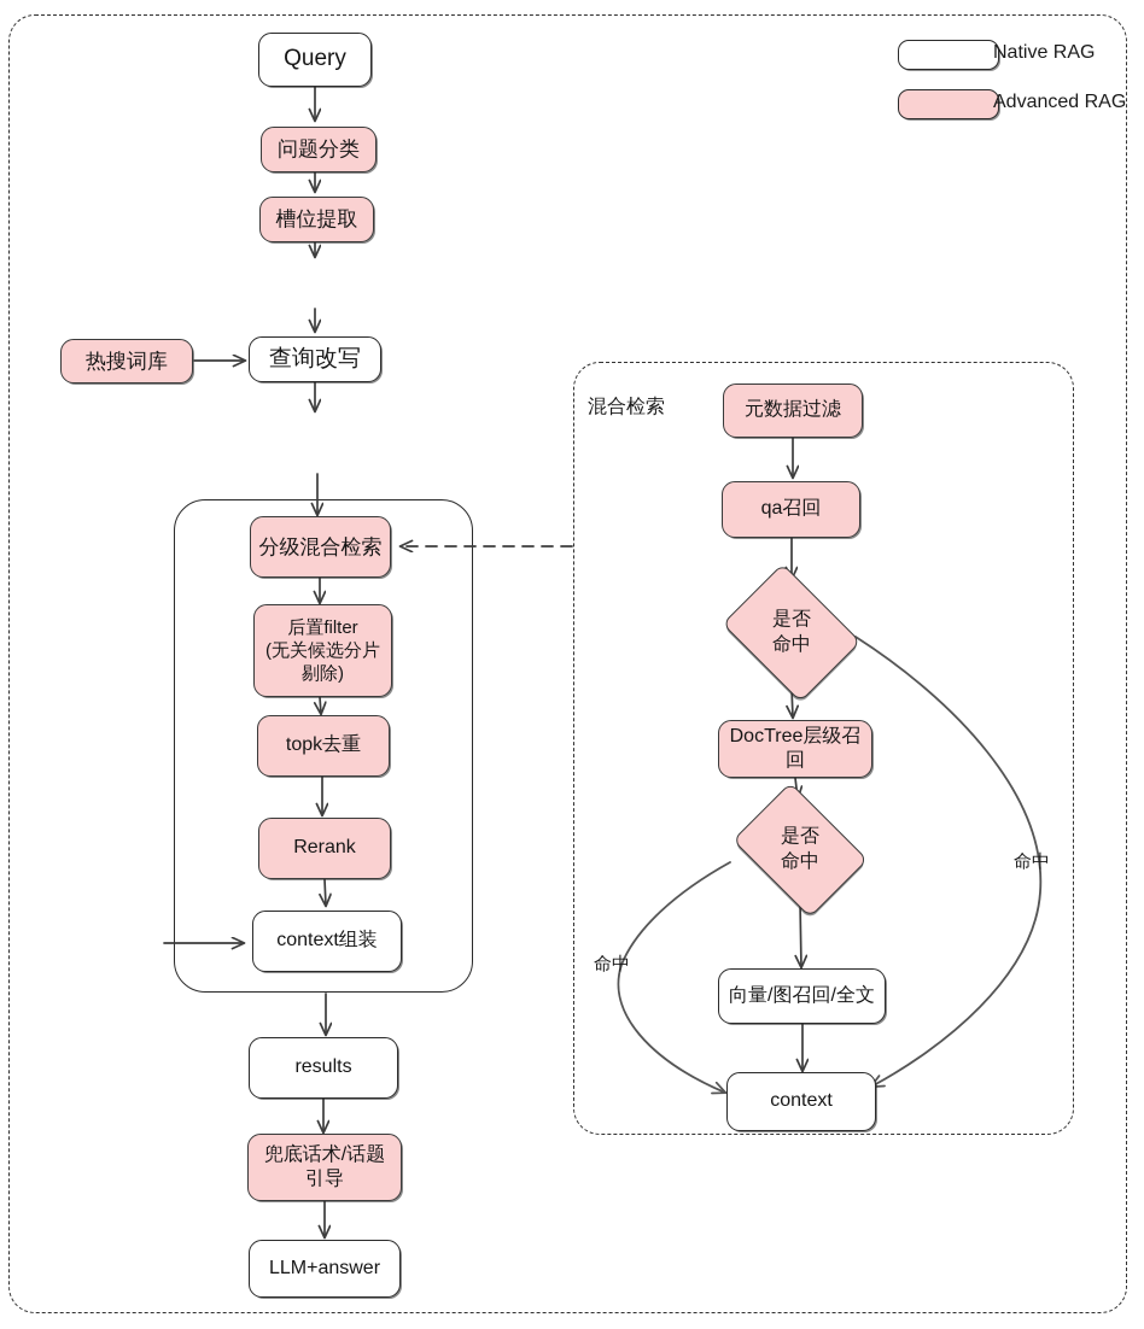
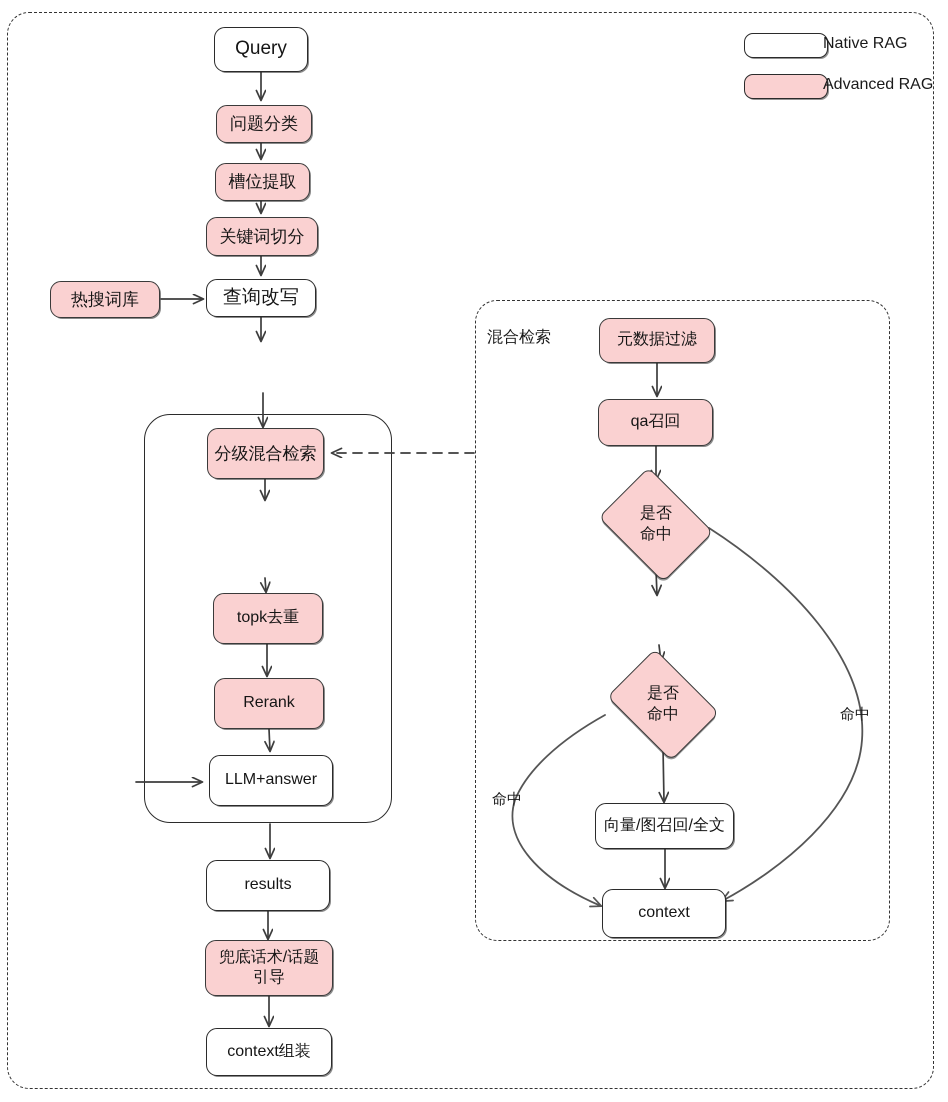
  Native RAG
  Advanced RAG
  Query
  问题分类
  槽位提取
+ 关键词切分
  热搜词库
  查询改写
  分级混合检索
- 后置filter
- (无关候选分片
- 剔除)
  topk去重
  Rerank
- context组装
+ LLM+answer
  results
  兜底话术/话题
  引导
- LLM+answer
+ context组装
  混合检索
  元数据过滤
  qa召回
  是否
  命中
- DocTree层级召回
  是否
  命中
  向量/图召回/全文
  context
  命中
  命中
